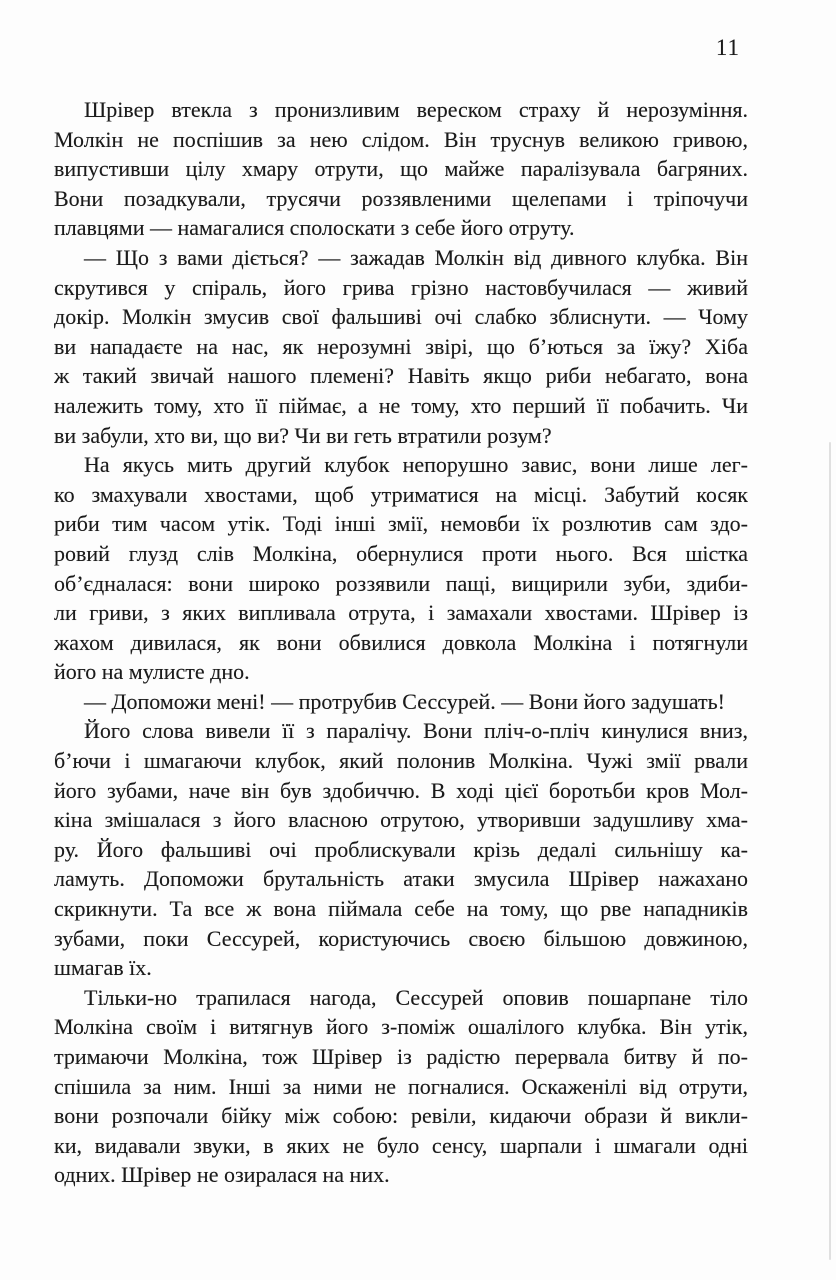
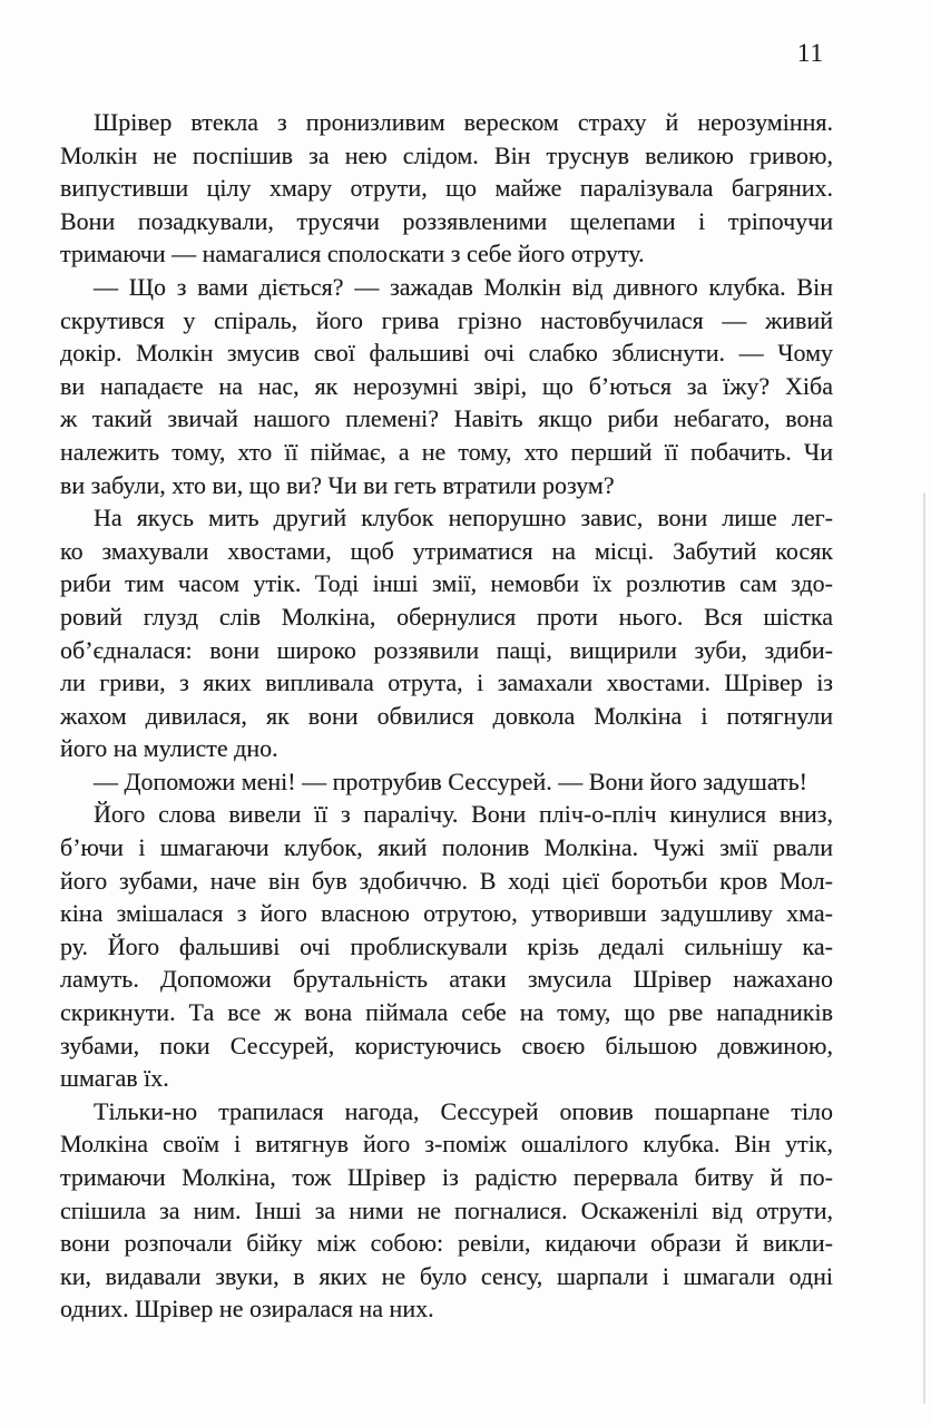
  11
  Шрівер втекла з пронизливим вереском страху й нерозуміння.
  Молкін не поспішив за нею слідом. Він труснув великою гривою,
  випустивши цілу хмару отрути, що майже паралізувала багряних.
  Вони позадкували, трусячи роззявленими щелепами і тріпочучи
- плавцями — намагалися сполоскати з себе його отруту.
+ тримаючи — намагалися сполоскати з себе його отруту.
  — Що з вами діється? — зажадав Молкін від дивного клубка. Він
  скрутився у спіраль, його грива грізно настовбучилася — живий
  докір. Молкін змусив свої фальшиві очі слабко зблиснути. — Чому
  ви нападаєте на нас, як нерозумні звірі, що б’ються за їжу? Хіба
  ж такий звичай нашого племені? Навіть якщо риби небагато, вона
  належить тому, хто її піймає, а не тому, хто перший її побачить. Чи
  ви забули, хто ви, що ви? Чи ви геть втратили розум?
  На якусь мить другий клубок непорушно завис, вони лише лег-
  ко змахували хвостами, щоб утриматися на місці. Забутий косяк
  риби тим часом утік. Тоді інші змії, немовби їх розлютив сам здо-
  ровий глузд слів Молкіна, обернулися проти нього. Вся шістка
  об’єдналася: вони широко роззявили пащі, вищирили зуби, здиби-
  ли гриви, з яких випливала отрута, і замахали хвостами. Шрівер із
  жахом дивилася, як вони обвилися довкола Молкіна і потягнули
  його на мулисте дно.
  — Допоможи мені! — протрубив Сессурей. — Вони його задушать!
  Його слова вивели її з паралічу. Вони пліч-о-пліч кинулися вниз,
  б’ючи і шмагаючи клубок, який полонив Молкіна. Чужі змії рвали
  його зубами, наче він був здобиччю. В ході цієї боротьби кров Мол-
  кіна змішалася з його власною отрутою, утворивши задушливу хма-
  ру. Його фальшиві очі проблискували крізь дедалі сильнішу ка-
  ламуть. Допоможи брутальність атаки змусила Шрівер нажахано
  скрикнути. Та все ж вона піймала себе на тому, що рве нападників
  зубами, поки Сессурей, користуючись своєю більшою довжиною,
  шмагав їх.
  Тільки-но трапилася нагода, Сессурей оповив пошарпане тіло
  Молкіна своїм і витягнув його з-поміж ошалілого клубка. Він утік,
  тримаючи Молкіна, тож Шрівер із радістю перервала битву й по-
  спішила за ним. Інші за ними не погналися. Оскаженілі від отрути,
  вони розпочали бійку між собою: ревіли, кидаючи образи й викли-
  ки, видавали звуки, в яких не було сенсу, шарпали і шмагали одні
  одних. Шрівер не озиралася на них.
